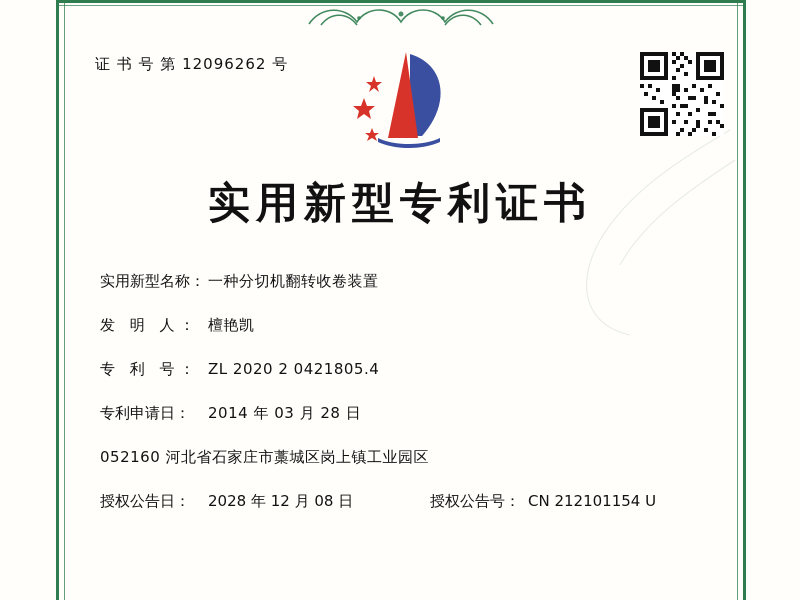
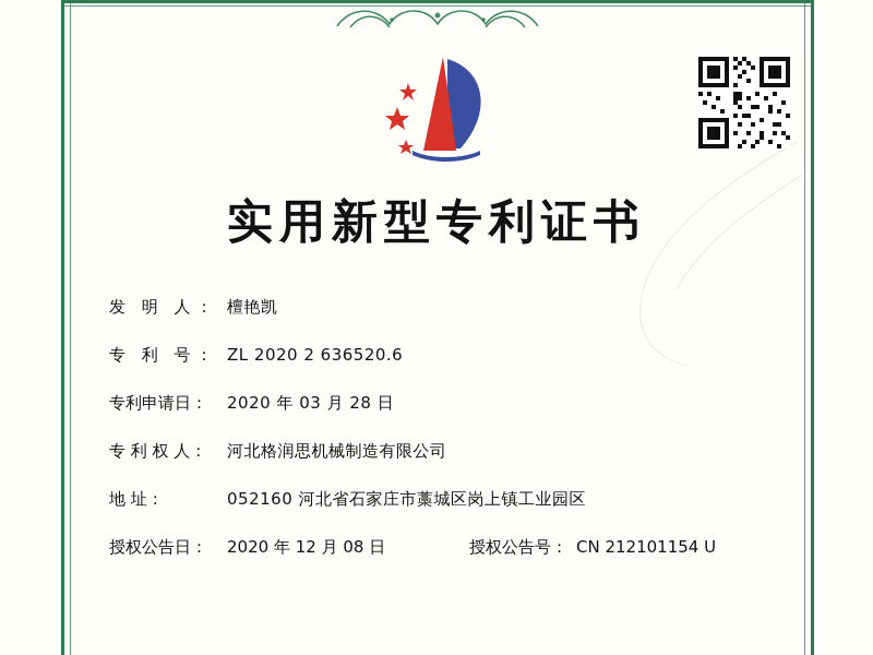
- 证 书 号 第 12096262 号
  实用新型专利证书
- 实用新型名称：
- 一种分切机翻转收卷装置
  发 明 人：
  檀艳凯
  专 利 号：
- ZL 2020 2 0421805.4
+ ZL 2020 2 636520.6
  专利申请日：
- 2014 年 03 月 28 日
+ 2020 年 03 月 28 日
+ 专 利 权 人：
+ 河北格润思机械制造有限公司
+ 地 址：
  052160 河北省石家庄市藁城区岗上镇工业园区
  授权公告日：
- 2028 年 12 月 08 日
+ 2020 年 12 月 08 日
  授权公告号：
  CN 212101154 U
